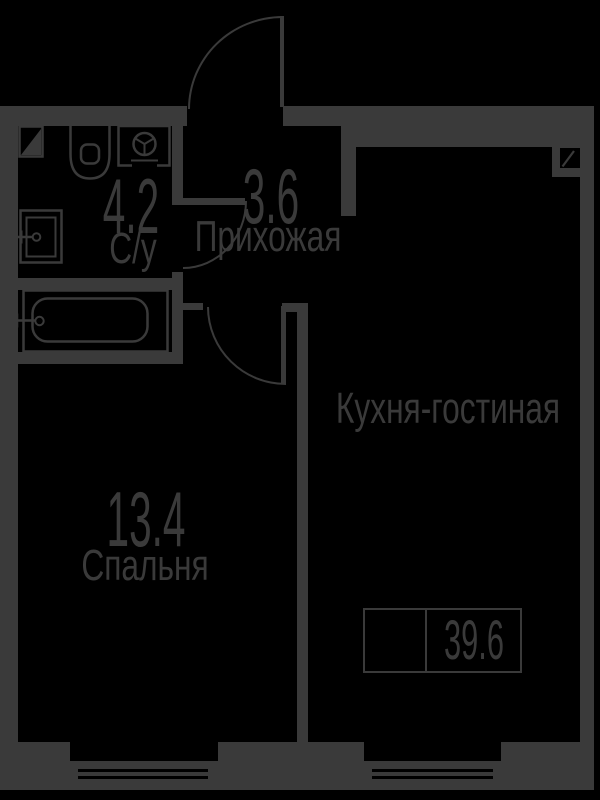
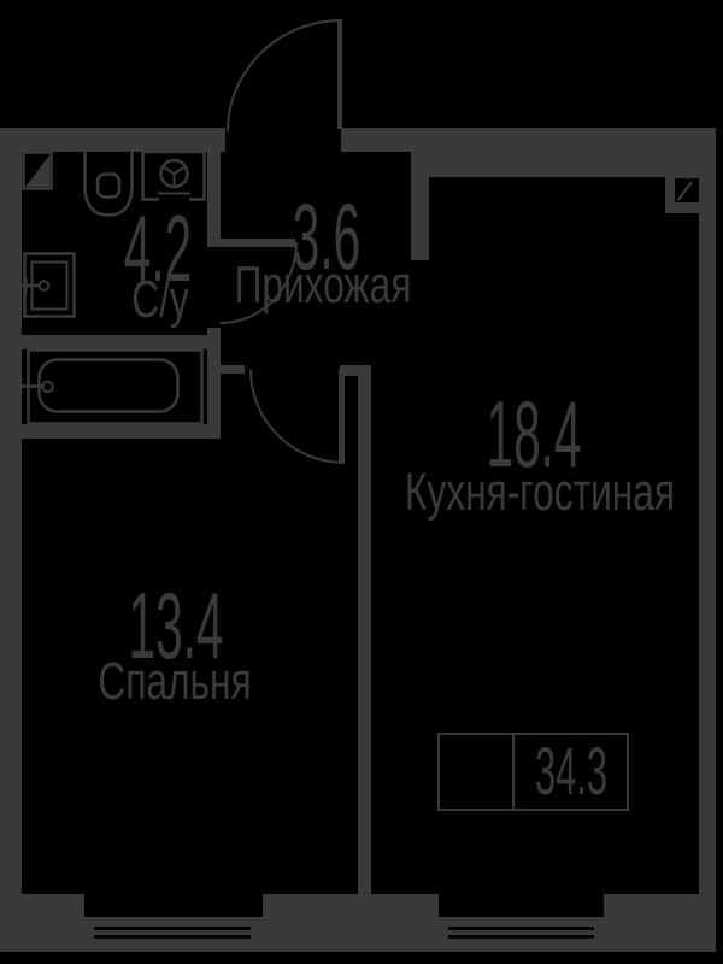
  4.2
  С/у
  3.6
  Прихожая
+ 18.4
  Кухня-гостиная
  13.4
  Спальня
- 39.6
+ 34.3
